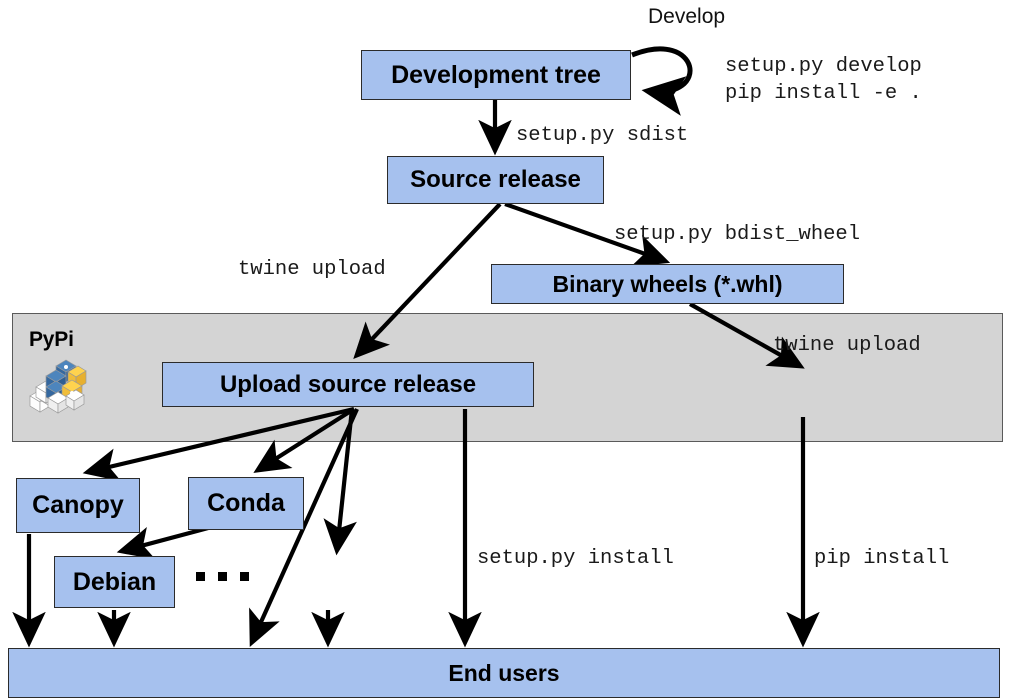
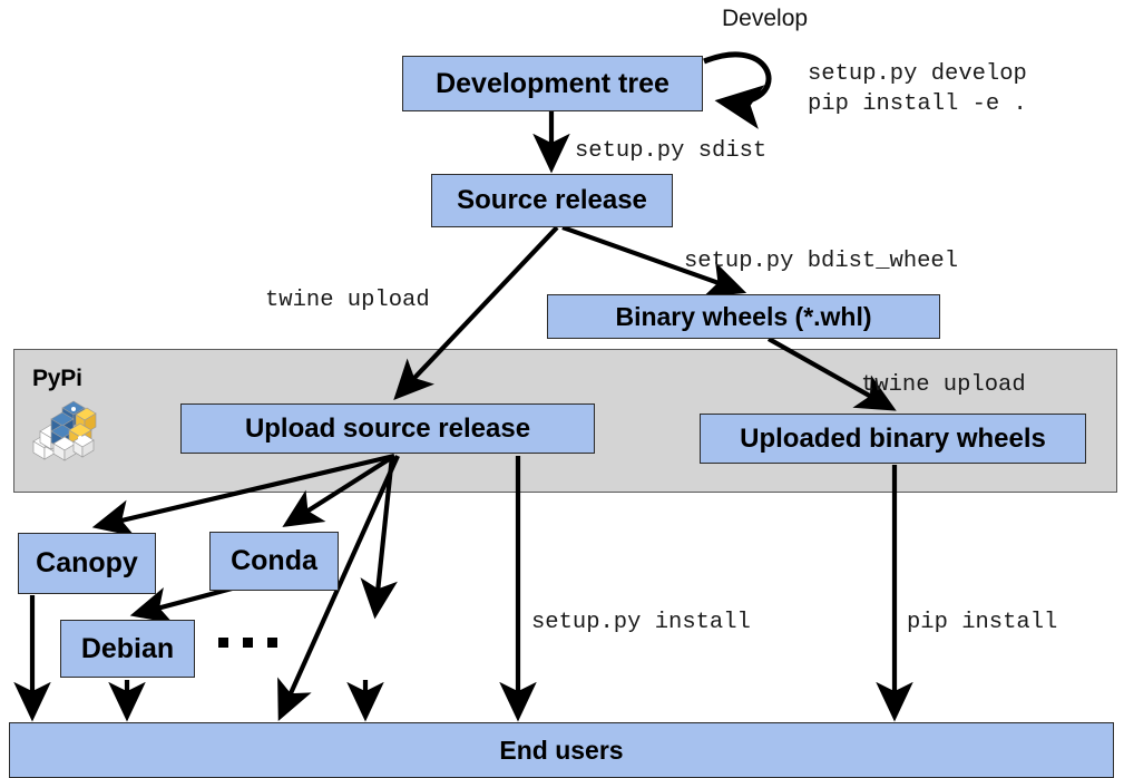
  PyPi
  Development tree
  Source release
  Binary wheels (*.whl)
  Upload source release
+ Uploaded binary wheels
  Canopy
  Conda
  Debian
  End users
  Develop
  setup.py develop
  pip install -e .
  setup.py sdist
  setup.py bdist_wheel
  twine upload
  twine upload
  setup.py install
  pip install
